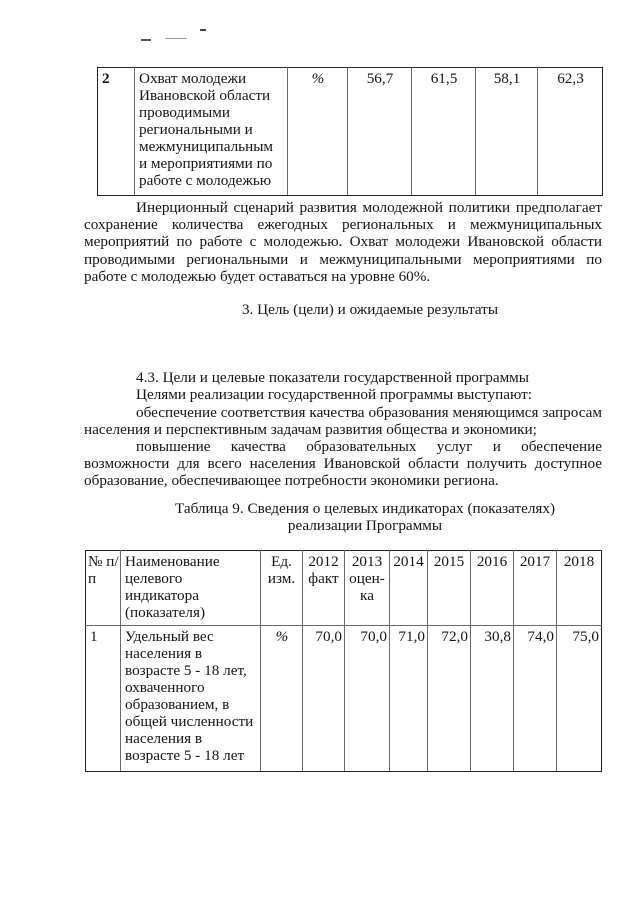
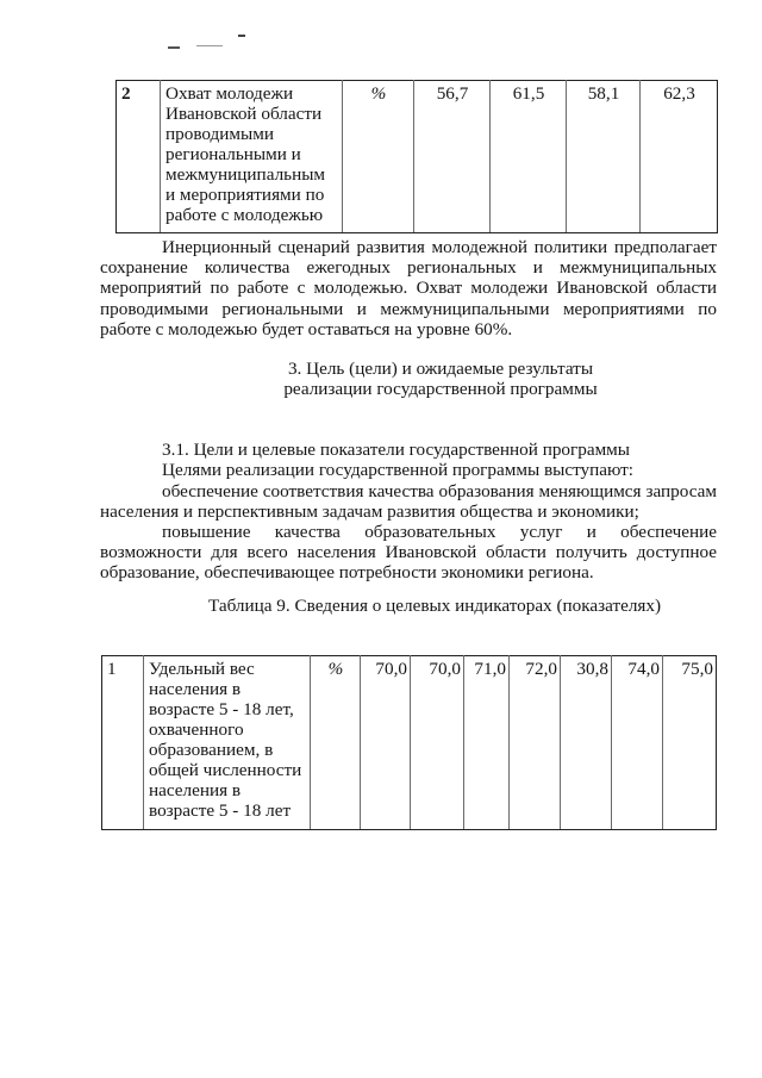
  2	Охват молодежи Ивановской области проводимыми региональными и межмуниципальным и мероприятиями по работе с молодежью	%	56,7	61,5	58,1	62,3
  Инерционный сценарий развития молодежной политики предполагает сохранение количества ежегодных региональных и межмуниципальных мероприятий по работе с молодежью. Охват молодежи Ивановской области проводимыми региональными и межмуниципальными мероприятиями по работе с молодежью будет оставаться на уровне 60%.
  3. Цель (цели) и ожидаемые результаты
+ реализации государственной программы
- 4.3. Цели и целевые показатели государственной программы
+ 3.1. Цели и целевые показатели государственной программы
  Целями реализации государственной программы выступают:
  обеспечение соответствия качества образования меняющимся запросам населения и перспективным задачам развития общества и экономики;
  повышение качества образовательных услуг и обеспечение возможности для всего населения Ивановской области получить доступное образование, обеспечивающее потребности экономики региона.
  Таблица 9. Сведения о целевых индикаторах (показателях)
- реализации Программы
- № п/п	Наименование целевого индикатора (показателя)	Ед. изм.	2012 факт	2013 оцен-ка	2014	2015	2016	2017	2018
  1	Удельный вес населения в возрасте 5 - 18 лет, охваченного образованием, в общей численности населения в возрасте 5 - 18 лет	%	70,0	70,0	71,0	72,0	30,8	74,0	75,0
